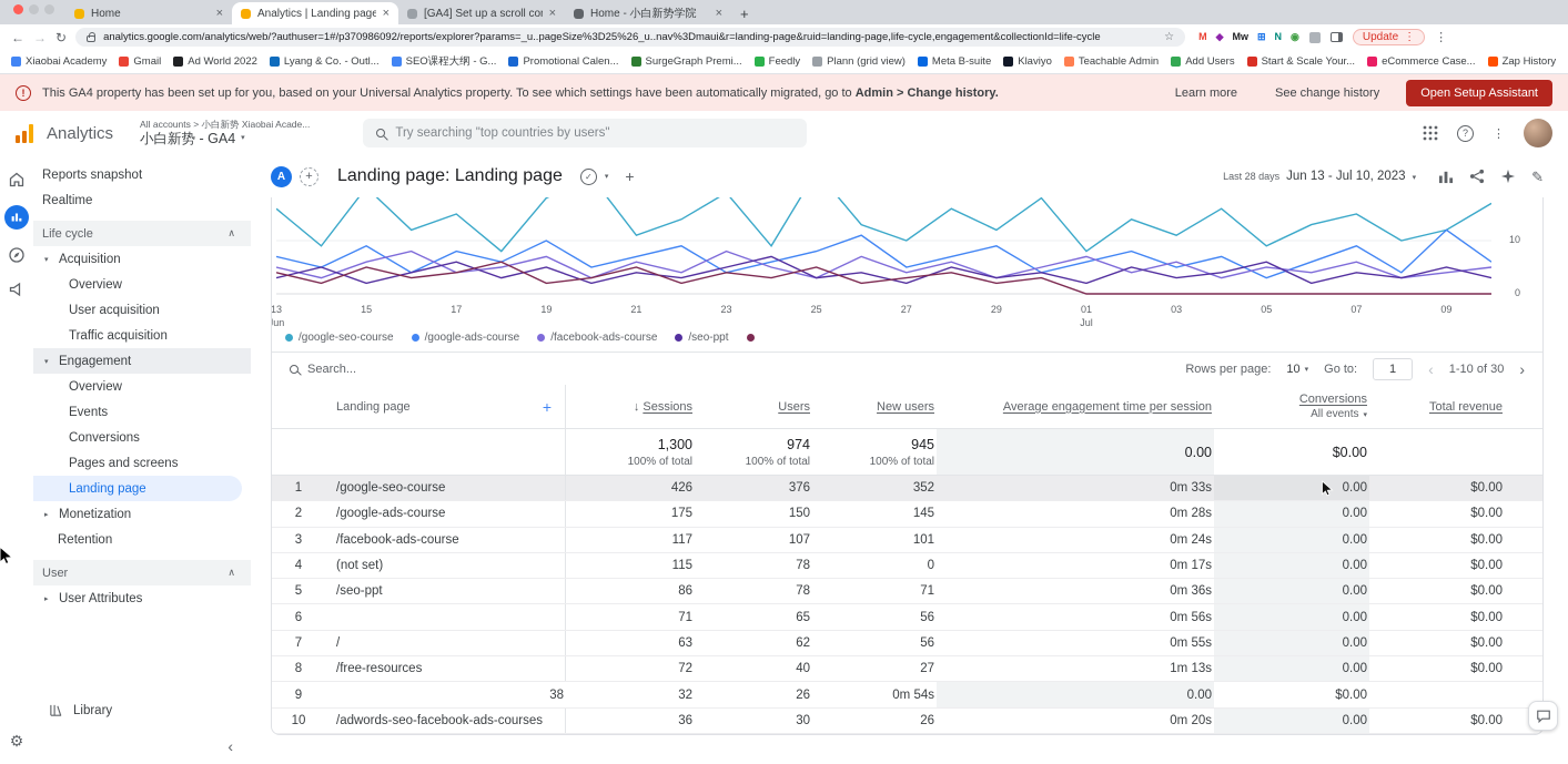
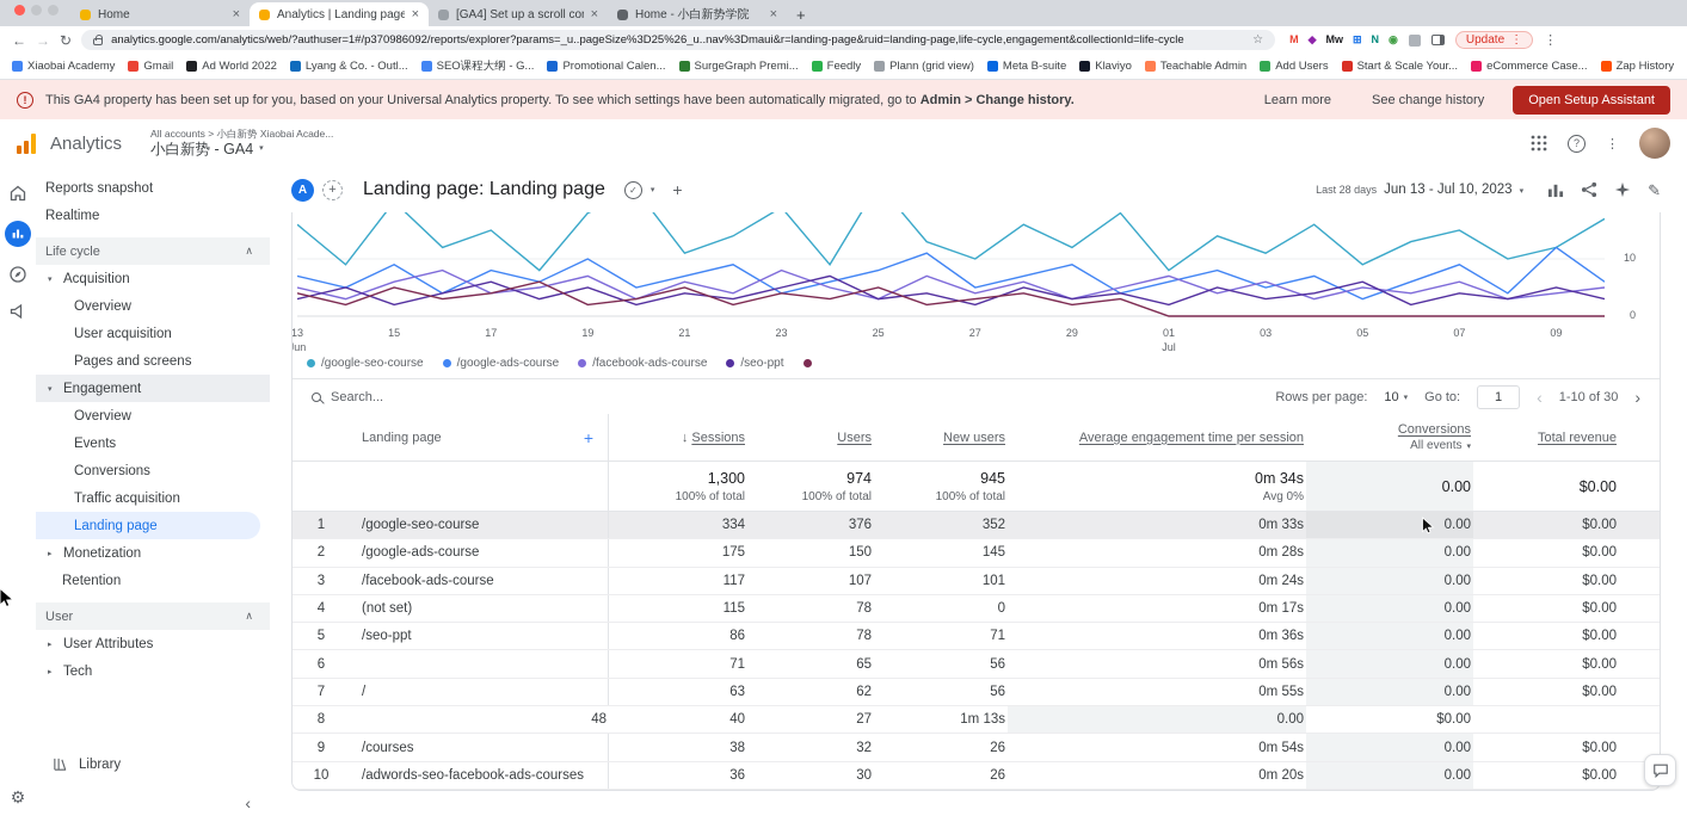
  Home
  ×
  Analytics | Landing page
  ×
  [GA4] Set up a scroll co
  ×
  Home - 小白新势学院
  ×
  +
  ←
  →
  ↻
  analytics.google.com/analytics/web/?authuser=1#/p370986092/reports/explorer?params=_u..pageSize%3D25%26_u..nav%3Dmaui&r=landing-page&ruid=landing-page,life-cycle,engagement&collectionId=life-cycle
  ☆
  M
  ◆
  Mw
  ⊞
  N
  ◉
  Update
  ⋮
  ⋮
  Xiaobai Academy
  Gmail
  Ad World 2022
  Lyang & Co. - Outl...
  SEO课程大纲 - G...
  Promotional Calen...
  SurgeGraph Premi...
  Feedly
  Plann (grid view)
  Meta B-suite
  Klaviyo
  Teachable Admin
  Add Users
  Start & Scale Your...
  eCommerce Case...
  Zap History
  !
  This GA4 property has been set up for you, based on your Universal Analytics property. To see which settings have been automatically migrated, go to Admin > Change history.
  Learn more
  See change history
  Open Setup Assistant
  Analytics
  All accounts > 小白新势 Xiaobai Acade...
  小白新势 - GA4
- Try searching "top countries by users"
  ?
  ⋮
  ⚙
  Reports snapshot
  Realtime
  Life cycle
  ∧
  Acquisition
  Overview
  User acquisition
- Traffic acquisition
+ Pages and screens
  Engagement
  Overview
  Events
  Conversions
- Pages and screens
+ Traffic acquisition
  Landing page
  Monetization
  Retention
  User
  ∧
  User Attributes
+ Tech
  Library
  ‹
  A
  +
  Landing page: Landing page
  ✓
  +
  Last 28 days
  Jun 13 - Jul 10, 2023
  ✎
  10
  0
  13
  15
  17
  19
  21
  23
  25
  27
  29
  01
  Jul
  03
  05
  07
  09
  /google-seo-course
  /google-ads-course
  /facebook-ads-course
  /seo-ppt
  Search...
  Rows per page:
  10
  Go to:
  1
  ‹
  1-10 of 30
  ›
  Landing page
  +
  ↓
  Sessions
  Users
  New users
  Average engagement time per session
  Conversions
  All events
  Total revenue
  1,300
  100% of total
  974
  100% of total
  945
  100% of total
+ 0m 34s
+ Avg 0%
  0.00
  $0.00
  1
  /google-seo-course
- 426
+ 334
  376
  352
  0m 33s
  0.00
  $0.00
  2
  /google-ads-course
  175
  150
  145
  0m 28s
  0.00
  $0.00
  3
  /facebook-ads-course
  117
  107
  101
  0m 24s
  0.00
  $0.00
  4
  (not set)
  115
  78
  0
  0m 17s
  0.00
  $0.00
  5
  /seo-ppt
  86
  78
  71
  0m 36s
  0.00
  $0.00
  6
  71
  65
  56
  0m 56s
  0.00
  $0.00
  7
  /
  63
  62
  56
  0m 55s
  0.00
  $0.00
  8
- /free-resources
- 72
+ 48
  40
  27
  1m 13s
  0.00
  $0.00
  9
+ /courses
  38
  32
  26
  0m 54s
  0.00
  $0.00
  10
  /adwords-seo-facebook-ads-courses
  36
  30
  26
  0m 20s
  0.00
  $0.00
